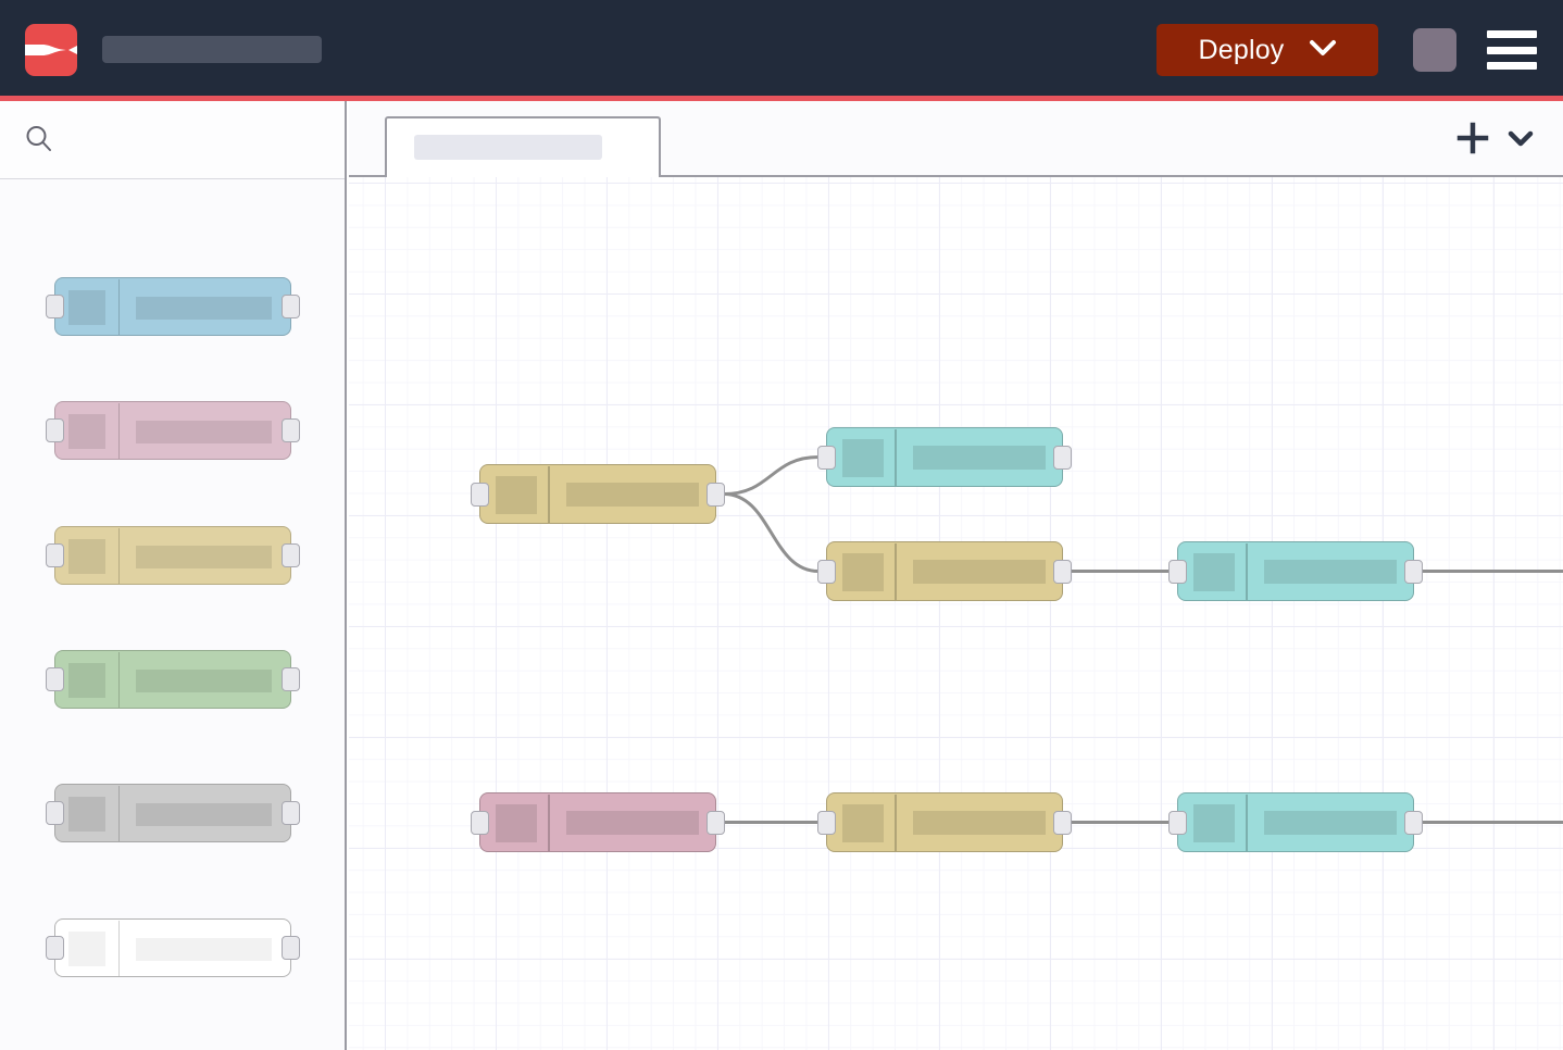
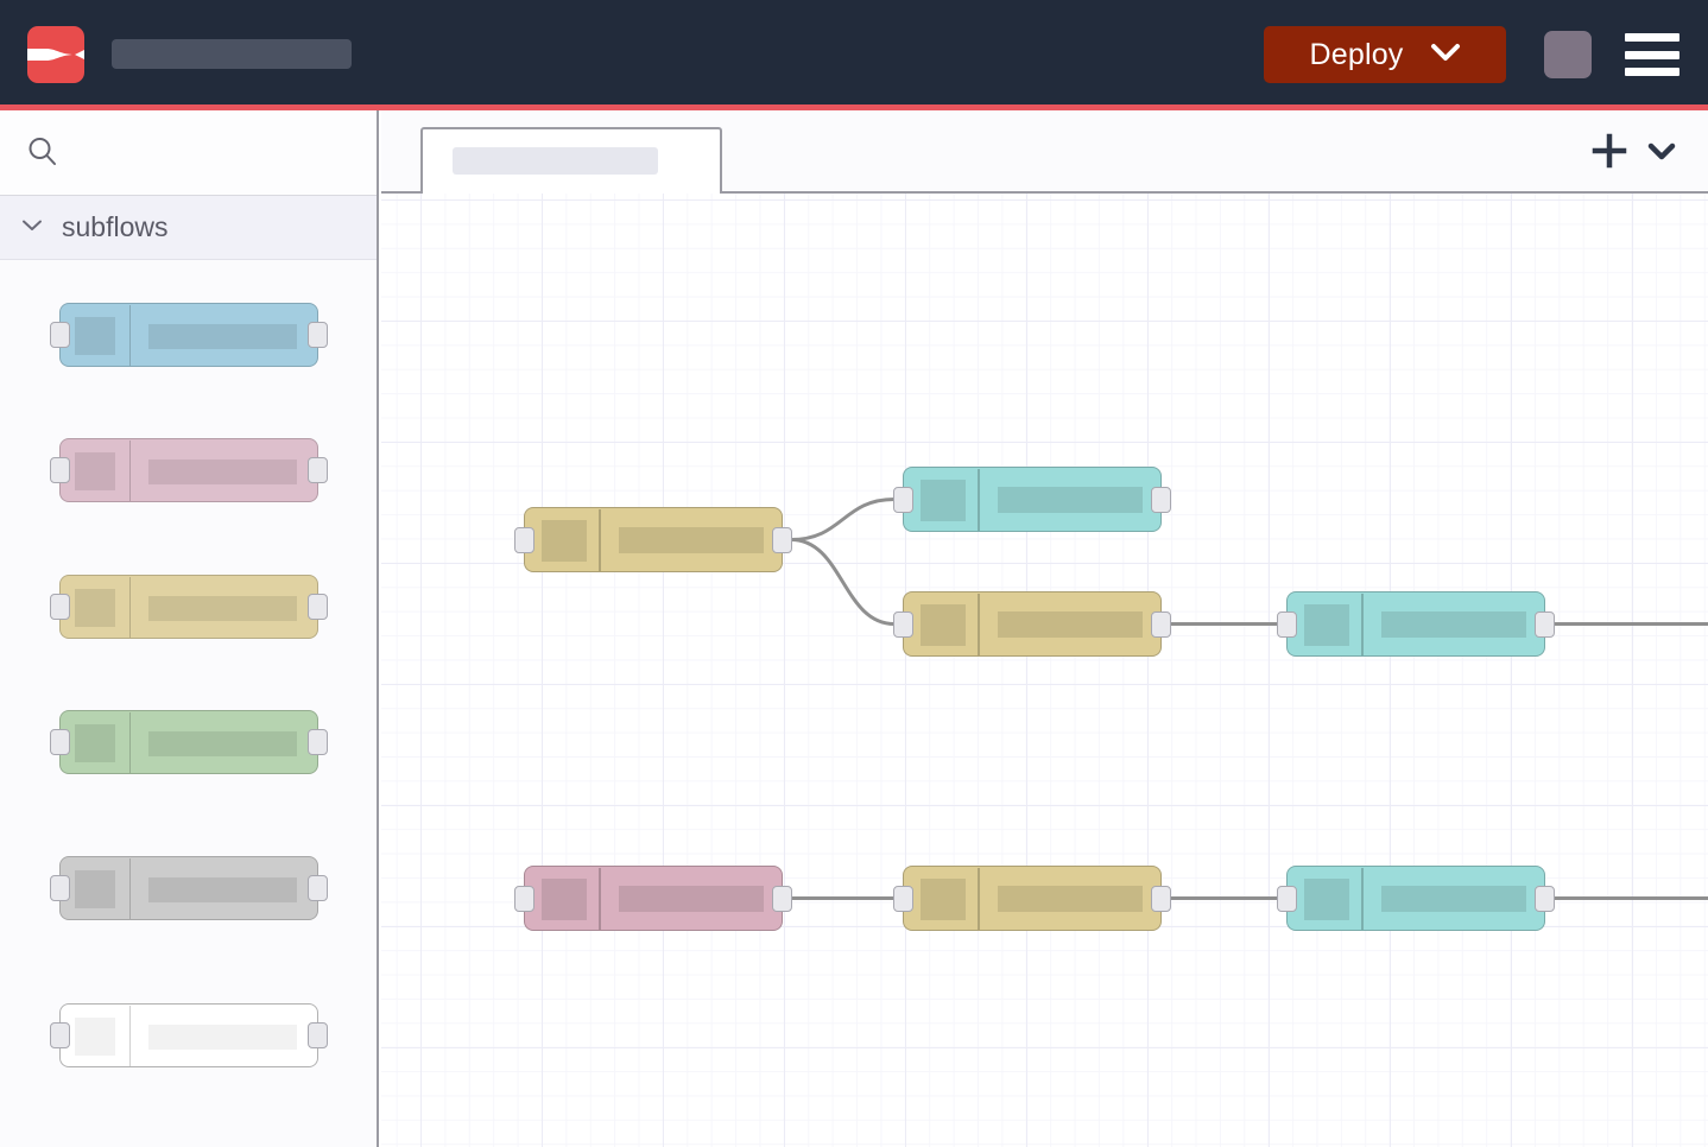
  Deploy
+ subflows
